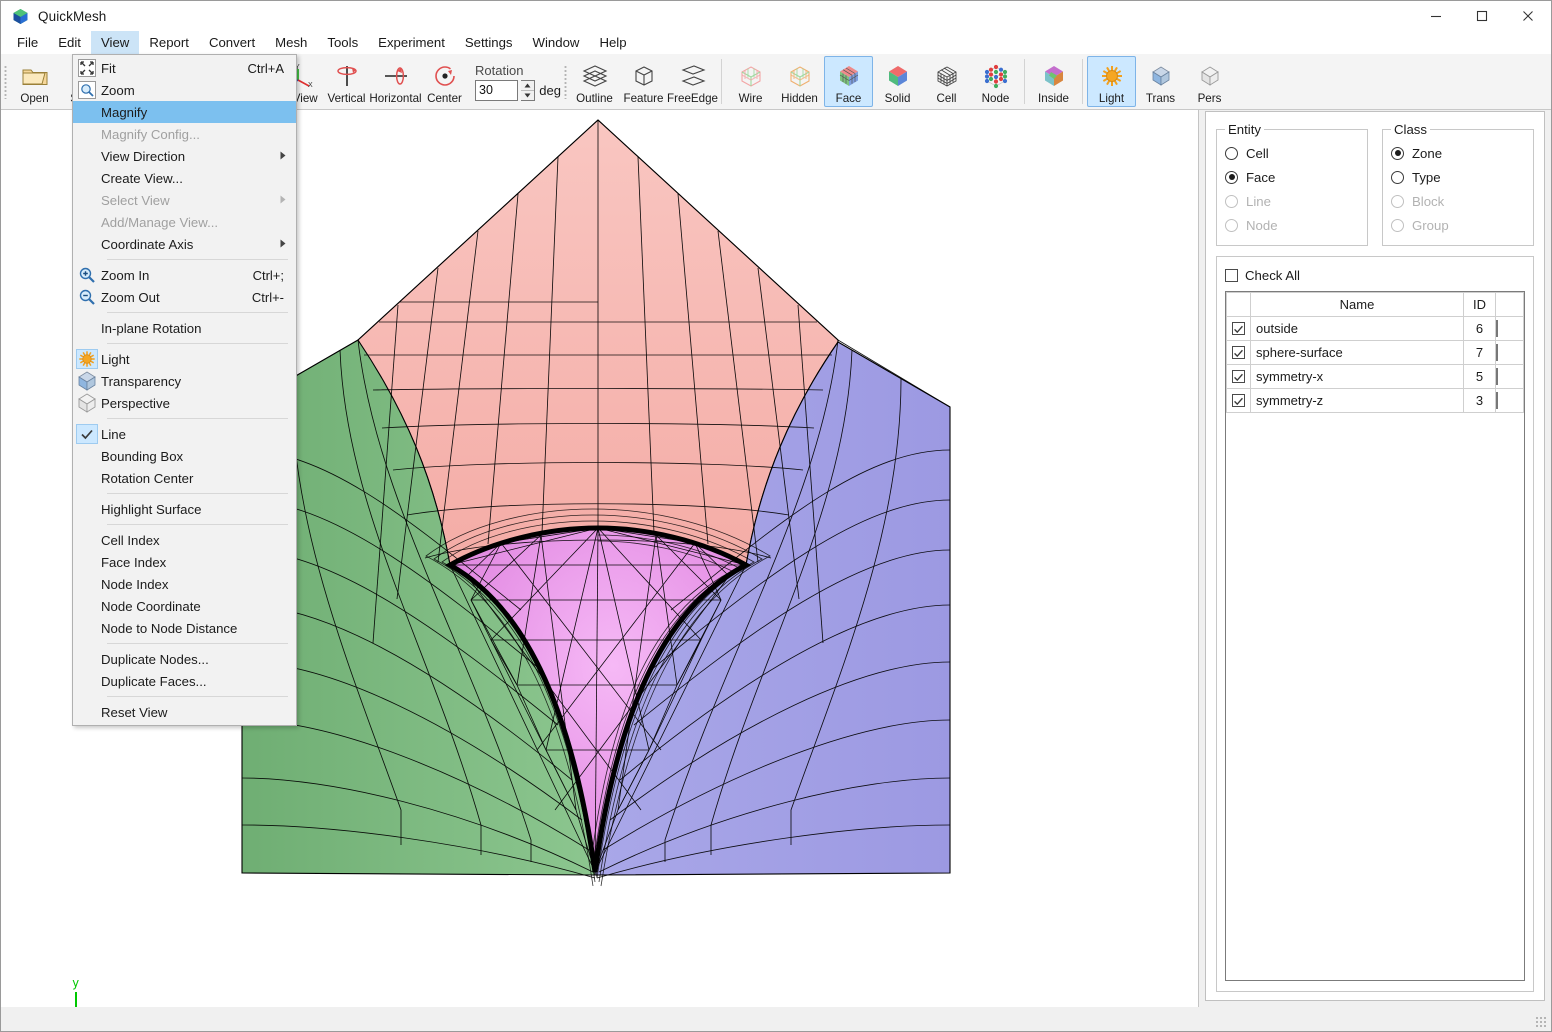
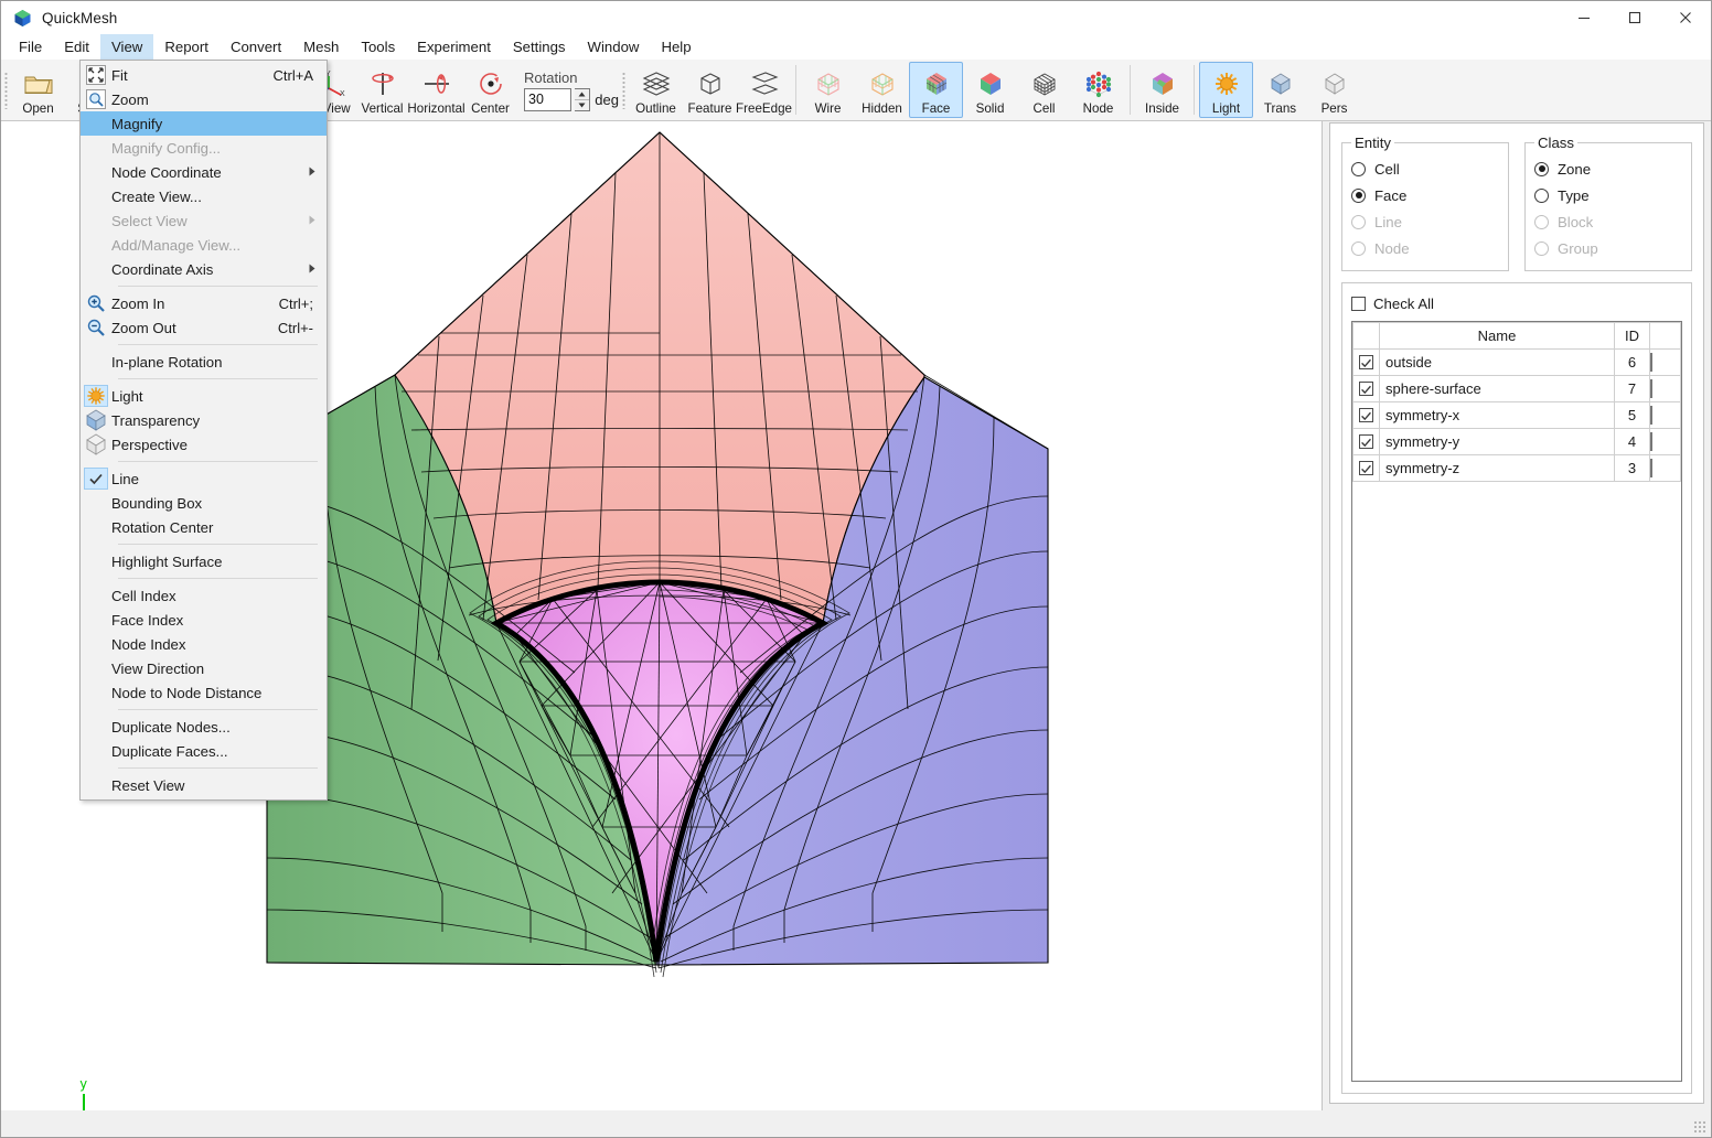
  QuickMesh
  File
  Edit
  View
  Report
  Convert
  Mesh
  Tools
  Experiment
  Settings
  Window
  Help
  Open
  Vertical
  Horizontal
  Center
  Rotation
  30
  deg
  Outline
  Feature
  FreeEdge
  Wire
  Hidden
  Face
  Solid
  Cell
  Node
  Inside
  Light
  Trans
  Pers
  Fit
  Ctrl+A
  Zoom
  Magnify
  Magnify Config...
- View Direction
+ Node Coordinate
  Create View...
  Select View
  Add/Manage View...
  Coordinate Axis
  Zoom In
  Ctrl+;
  Zoom Out
  Ctrl+-
  In-plane Rotation
  Light
  Transparency
  Perspective
  Line
  Bounding Box
  Rotation Center
  Highlight Surface
  Cell Index
  Face Index
  Node Index
- Node Coordinate
+ View Direction
  Node to Node Distance
  Duplicate Nodes...
  Duplicate Faces...
  Reset View
  y
  Entity
  Cell
  Face
  Line
  Node
  Class
  Zone
  Type
  Block
  Group
  Check All
  	Name	ID
  	outside	6
  	sphere-surface	7
  	symmetry-x	5
+ 	symmetry-y	4
  	symmetry-z	3
